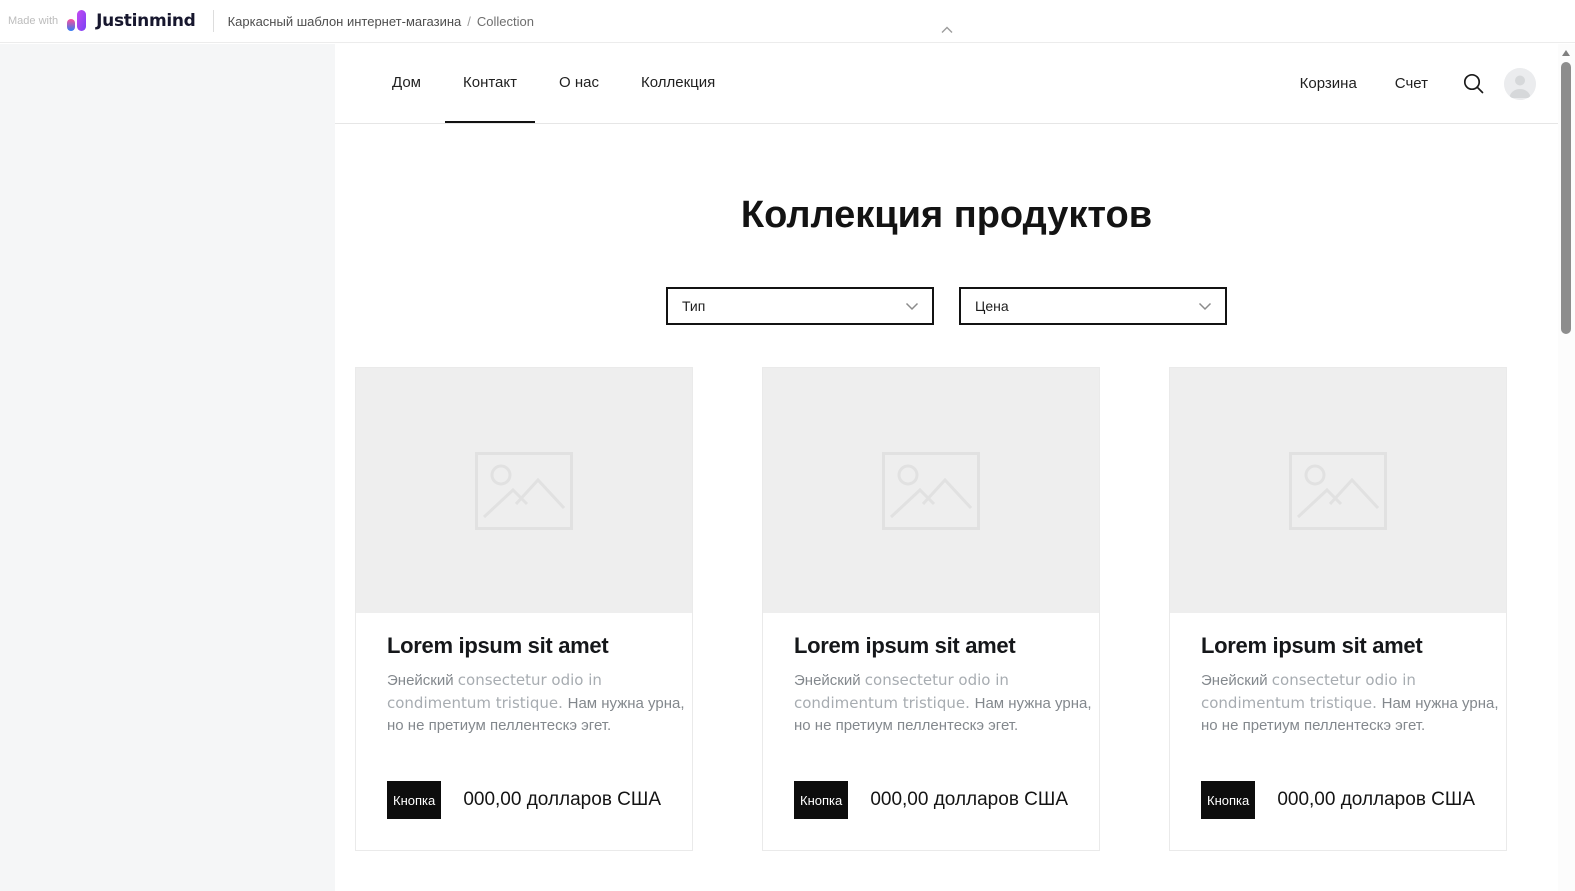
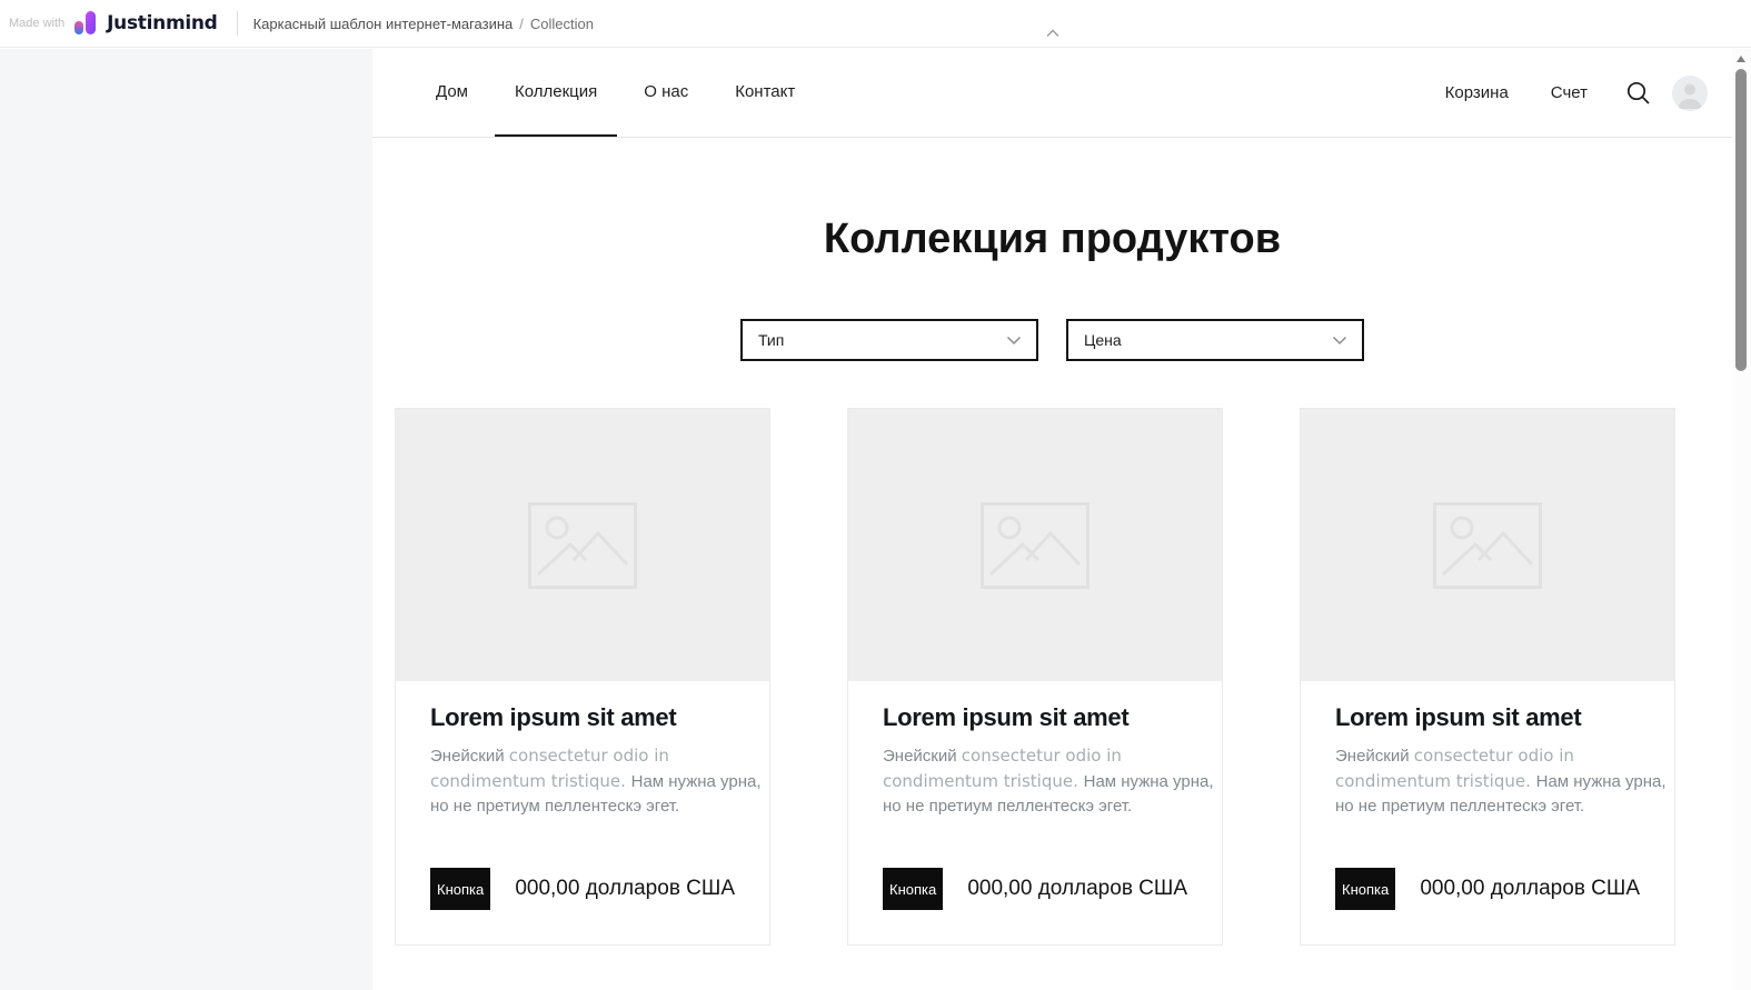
  Made with
  Justinmind
  Каркасный шаблон интернет-магазина
  /
  Collection
  Дом
- Контакт
+ Коллекция
  О нас
- Коллекция
+ Контакт
  Корзина
  Счет
  Коллекция продуктов
  Тип
  Цена
  Lorem ipsum sit amet
  Энейский consectetur odio in condimentum tristique. Нам нужна урна, но не претиум пеллентескэ эгет.
  Кнопка
  000,00 долларов США
  Lorem ipsum sit amet
  Энейский consectetur odio in condimentum tristique. Нам нужна урна, но не претиум пеллентескэ эгет.
  Кнопка
  000,00 долларов США
  Lorem ipsum sit amet
  Энейский consectetur odio in condimentum tristique. Нам нужна урна, но не претиум пеллентескэ эгет.
  Кнопка
  000,00 долларов США
